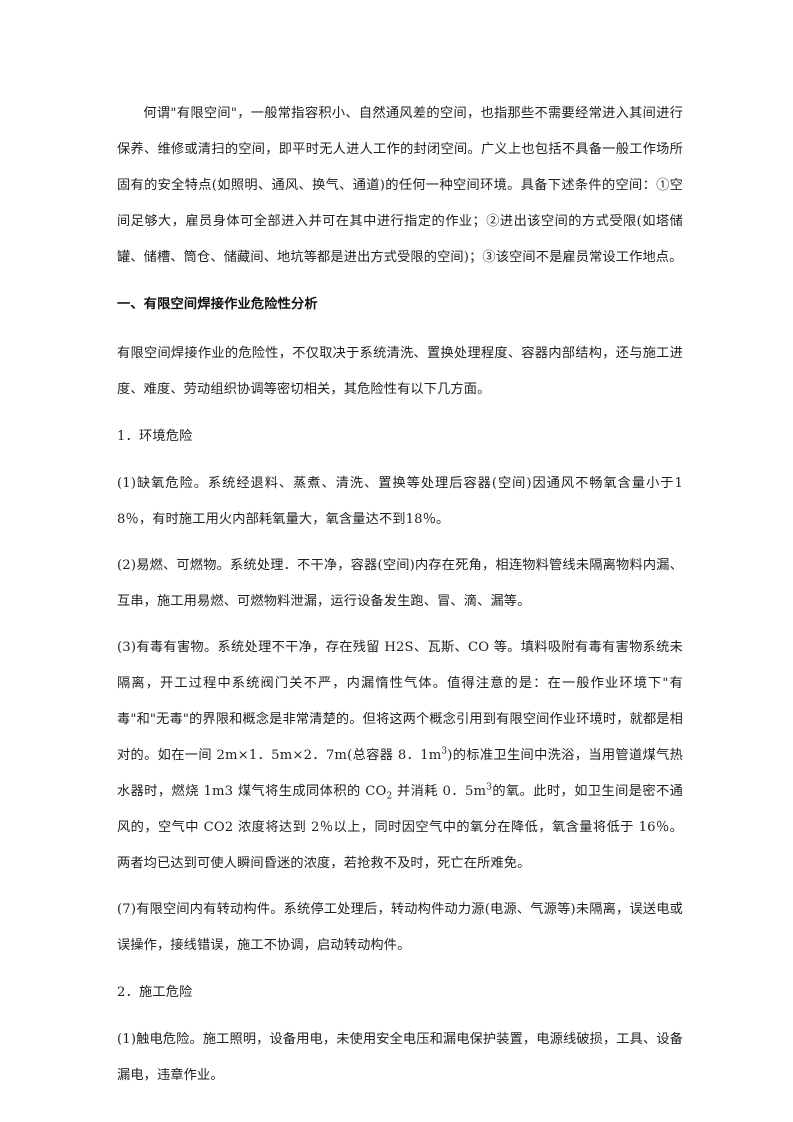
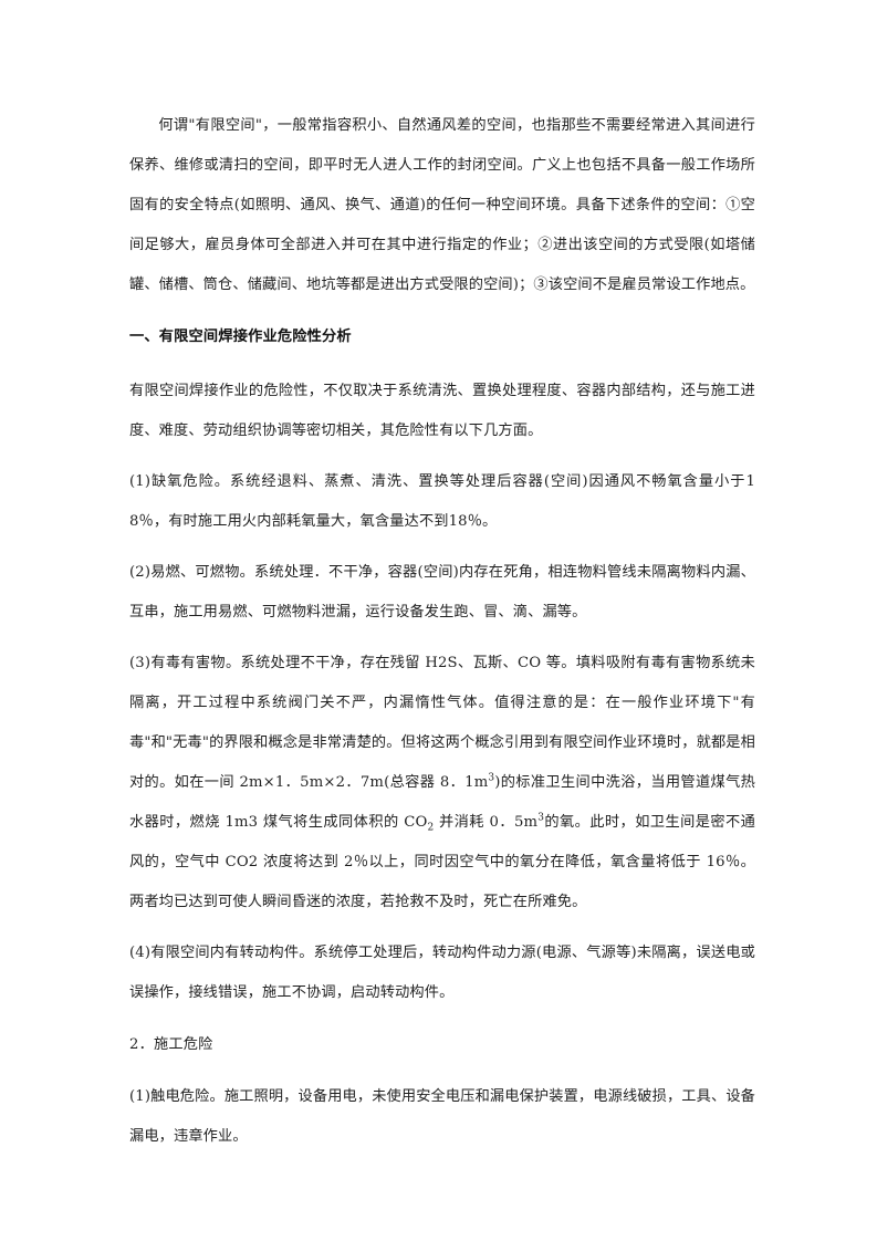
  何谓"有限空间"，一般常指容积小、自然通风差的空间，也指那些不需要经常进入其间进行保养、维修或清扫的空间，即平时无人进人工作的封闭空间。广义上也包括不具备一般工作场所固有的安全特点(如照明、通风、换气、通道)的任何一种空间环境。具备下述条件的空间：①空间足够大，雇员身体可全部进入并可在其中进行指定的作业；②进出该空间的方式受限(如塔储罐、储槽、筒仓、储藏间、地坑等都是进出方式受限的空间)；③该空间不是雇员常设工作地点。
  一、有限空间焊接作业危险性分析
  有限空间焊接作业的危险性，不仅取决于系统清洗、置换处理程度、容器内部结构，还与施工进度、难度、劳动组织协调等密切相关，其危险性有以下几方面。
- 1．环境危险
  (1)缺氧危险。系统经退料、蒸煮、清洗、置换等处理后容器(空间)因通风不畅氧含量小于18％，有时施工用火内部耗氧量大，氧含量达不到18％。
  (2)易燃、可燃物。系统处理．不干净，容器(空间)内存在死角，相连物料管线未隔离物料内漏、互串，施工用易燃、可燃物料泄漏，运行设备发生跑、冒、滴、漏等。
  (3)有毒有害物。系统处理不干净，存在残留 H2S、瓦斯、CO 等。填料吸附有毒有害物系统未隔离，开工过程中系统阀门关不严，内漏惰性气体。值得注意的是：在一般作业环境下"有毒"和"无毒"的界限和概念是非常清楚的。但将这两个概念引用到有限空间作业环境时，就都是相对的。如在一间 2m×1．5m×2．7m(总容器 8．1m3)的标准卫生间中洗浴，当用管道煤气热水器时，燃烧 1m3 煤气将生成同体积的 CO2 并消耗 0．5m3的氧。此时，如卫生间是密不通风的，空气中 CO2 浓度将达到 2％以上，同时因空气中的氧分在降低，氧含量将低于 16％。两者均已达到可使人瞬间昏迷的浓度，若抢救不及时，死亡在所难免。
- (7)有限空间内有转动构件。系统停工处理后，转动构件动力源(电源、气源等)未隔离，误送电或误操作，接线错误，施工不协调，启动转动构件。
+ (4)有限空间内有转动构件。系统停工处理后，转动构件动力源(电源、气源等)未隔离，误送电或误操作，接线错误，施工不协调，启动转动构件。
  2．施工危险
  (1)触电危险。施工照明，设备用电，未使用安全电压和漏电保护装置，电源线破损，工具、设备漏电，违章作业。
